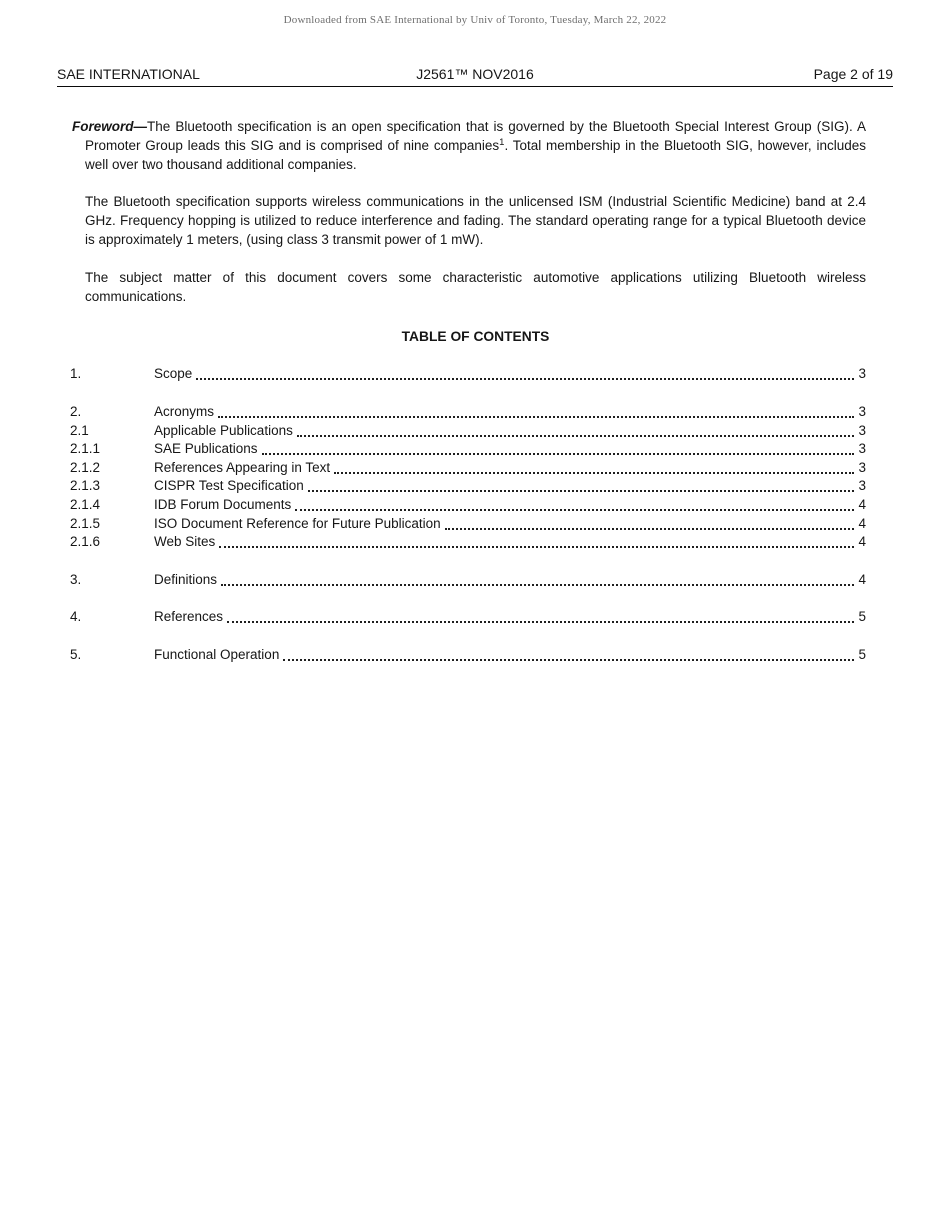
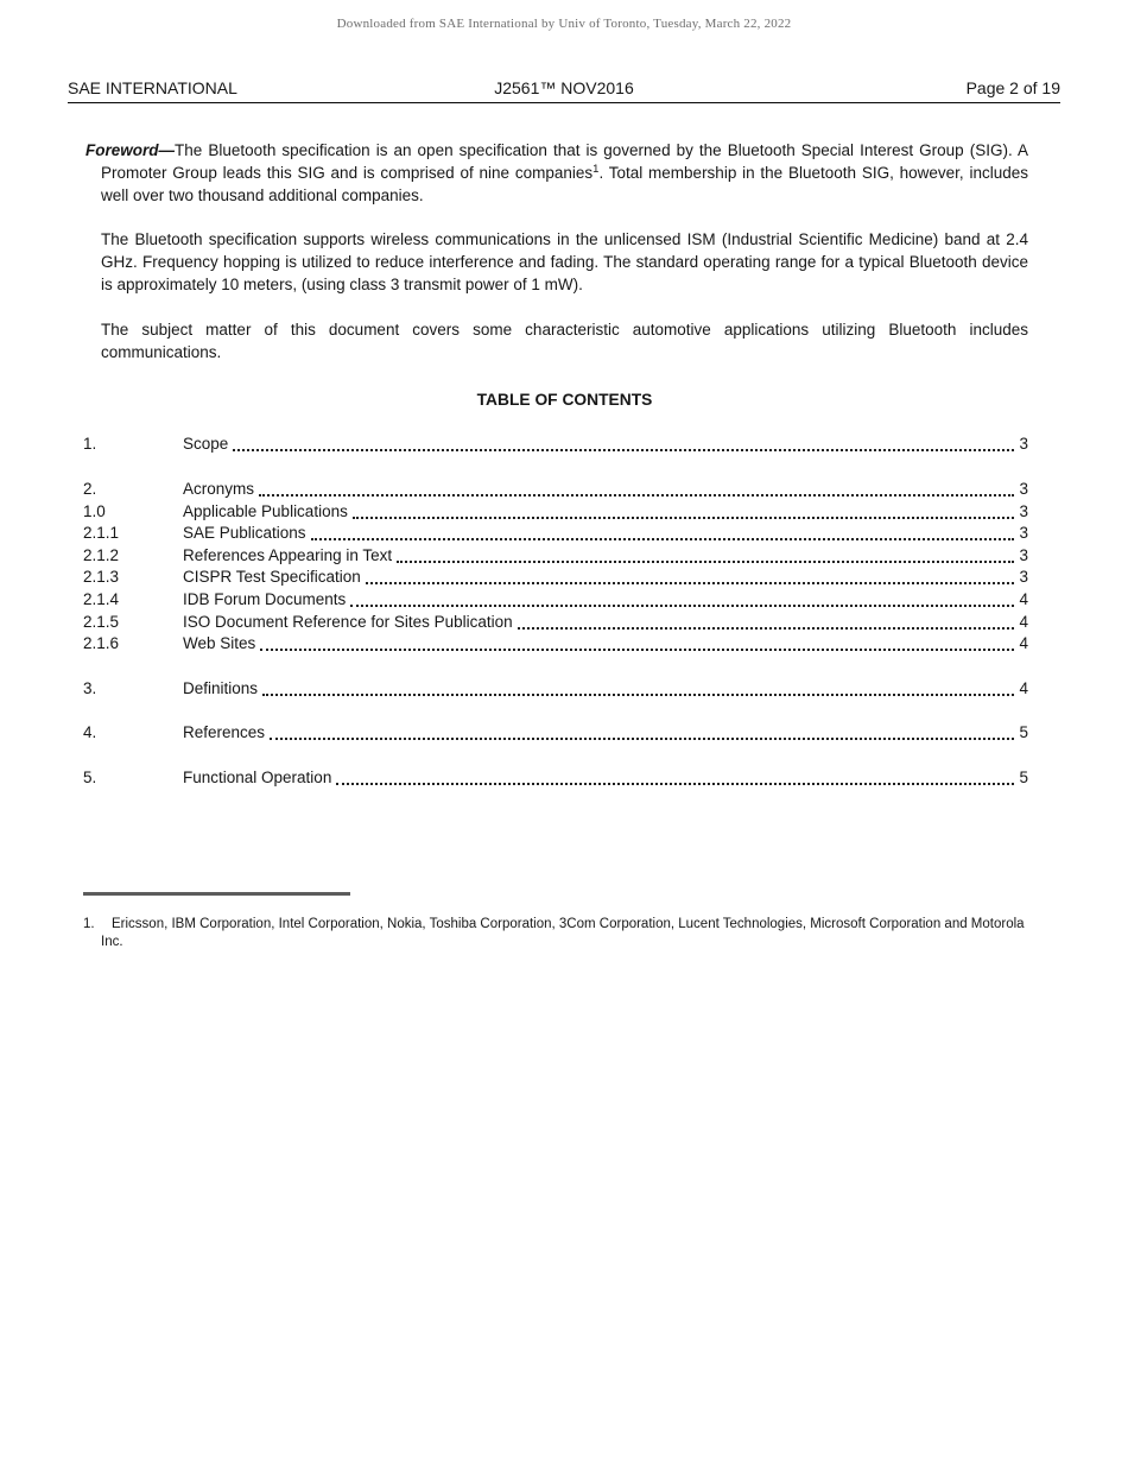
  Downloaded from SAE International by Univ of Toronto, Tuesday, March 22, 2022
  SAE INTERNATIONAL
  J2561™ NOV2016
  Page 2 of 19
  Foreword—The Bluetooth specification is an open specification that is governed by the Bluetooth Special Interest Group (SIG). A Promoter Group leads this SIG and is comprised of nine companies1. Total membership in the Bluetooth SIG, however, includes well over two thousand additional companies.
- The Bluetooth specification supports wireless communications in the unlicensed ISM (Industrial Scientific Medicine) band at 2.4 GHz. Frequency hopping is utilized to reduce interference and fading. The standard operating range for a typical Bluetooth device is approximately 1 meters, (using class 3 transmit power of 1 mW).
+ The Bluetooth specification supports wireless communications in the unlicensed ISM (Industrial Scientific Medicine) band at 2.4 GHz. Frequency hopping is utilized to reduce interference and fading. The standard operating range for a typical Bluetooth device is approximately 10 meters, (using class 3 transmit power of 1 mW).
- The subject matter of this document covers some characteristic automotive applications utilizing Bluetooth wireless communications.
+ The subject matter of this document covers some characteristic automotive applications utilizing Bluetooth includes communications.
  TABLE OF CONTENTS
  1.
  Scope
  3
  2.
  Acronyms
  3
- 2.1
+ 1.0
  Applicable Publications
  3
  2.1.1
  SAE Publications
  3
  2.1.2
  References Appearing in Text
  3
  2.1.3
  CISPR Test Specification
  3
  2.1.4
  IDB Forum Documents
  4
  2.1.5
- ISO Document Reference for Future Publication
+ ISO Document Reference for Sites Publication
  4
  2.1.6
  Web Sites
  4
  3.
  Definitions
  4
  4.
  References
  5
  5.
  Functional Operation
  5
+ 1. Ericsson, IBM Corporation, Intel Corporation, Nokia, Toshiba Corporation, 3Com Corporation, Lucent Technologies, Microsoft Corporation and Motorola Inc.
